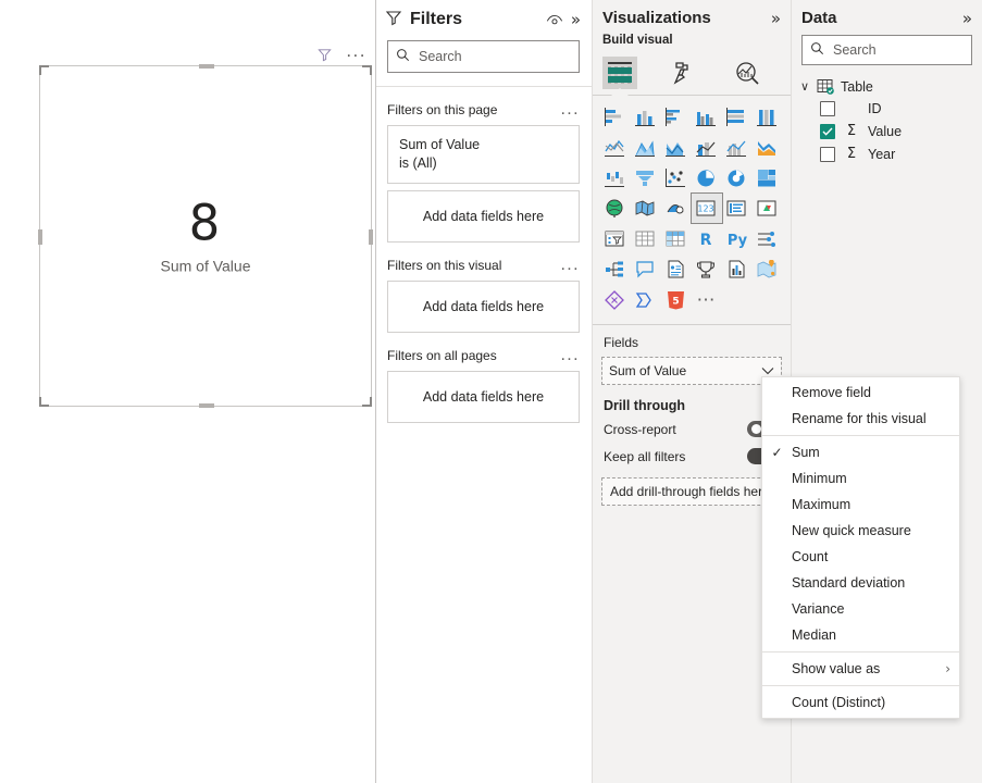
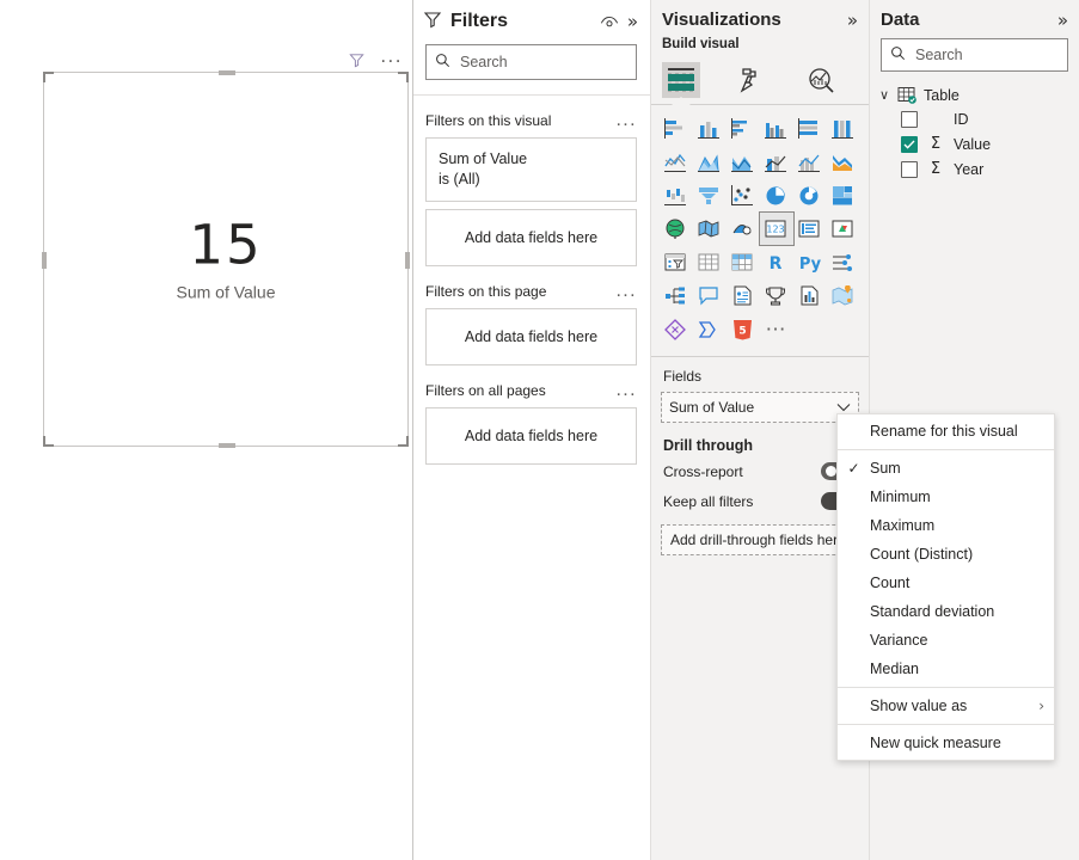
  ...
- 8
+ 15
  Sum of Value
  Filters
  »
  Search
- Filters on this page
+ Filters on this visual
  ...
  Sum of Value
  is (All)
  Add data fields here
- Filters on this visual
+ Filters on this page
  ...
  Add data fields here
  Filters on all pages
  ...
  Add data fields here
  Visualizations
  »
  Build visual
  123
  R
  Py
  5
  ⋯
  Fields
  Sum of Value
  Drill through
  Cross-report
  Keep all filters
  Add drill-through fields he
  Data
  »
  Search
  ∨
  Table
  ID
  Σ
  Value
  Σ
  Year
- Remove field
  Rename for this visual
  ✓
  Sum
  Minimum
  Maximum
- New quick measure
+ Count (Distinct)
  Count
  Standard deviation
  Variance
  Median
  Show value as
  ›
- Count (Distinct)
+ New quick measure
